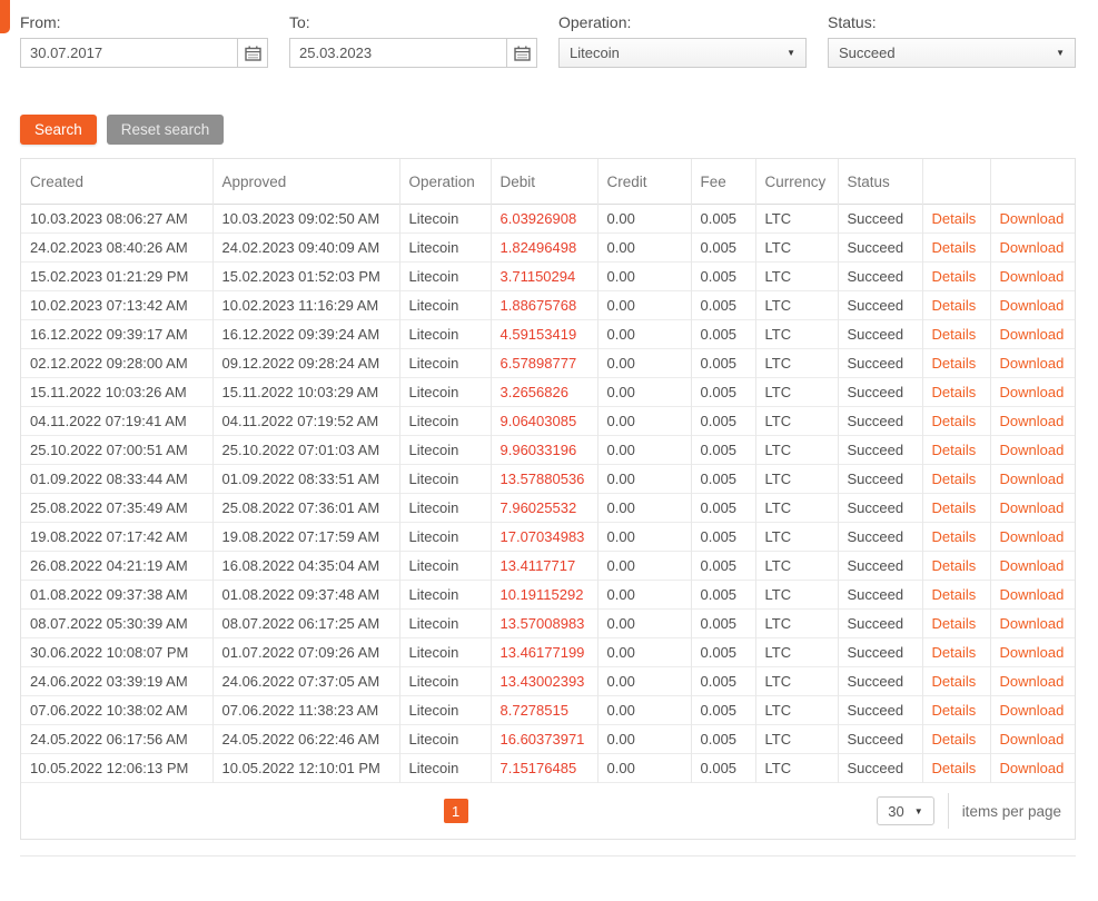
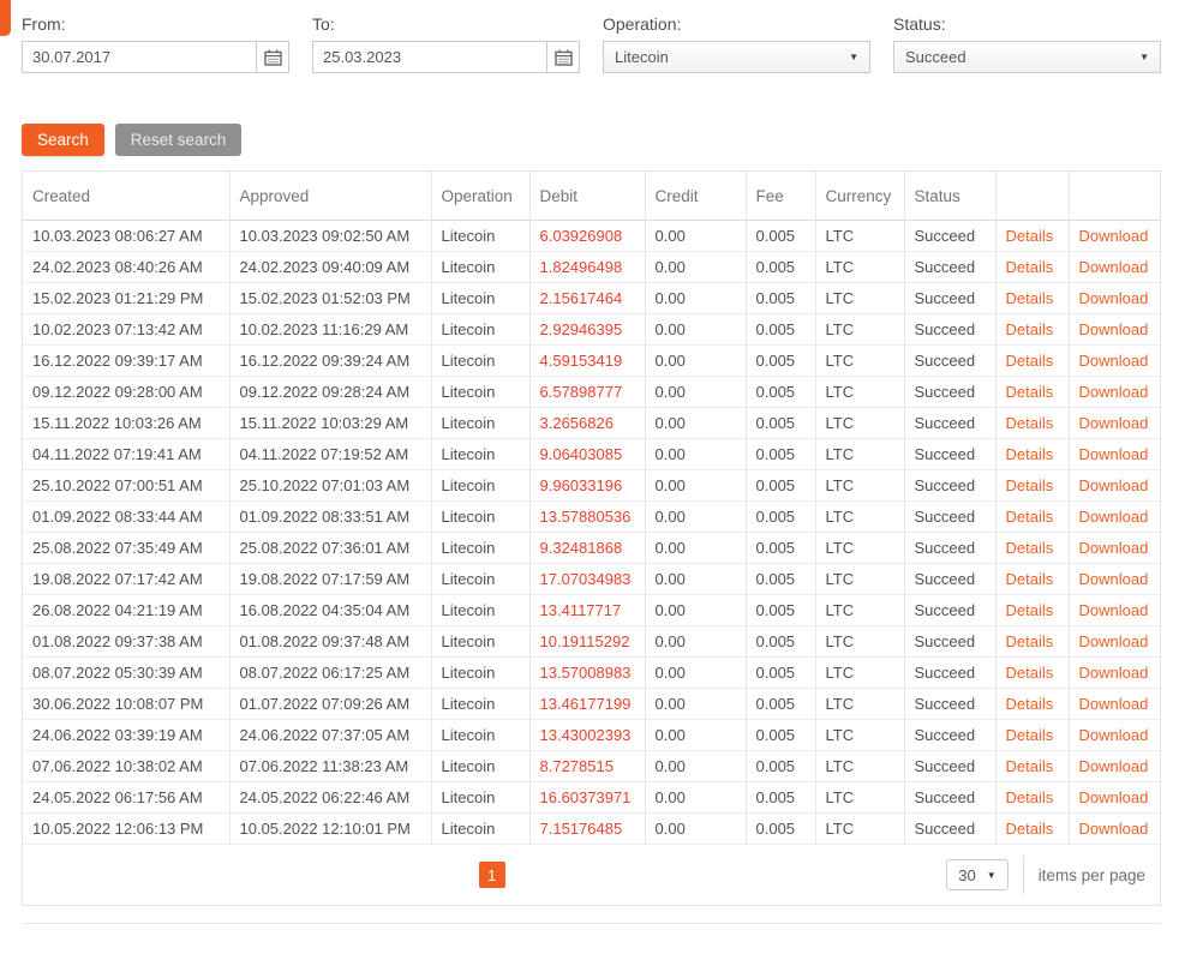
  From:
  30.07.2017
  To:
  25.03.2023
  Operation:
  Litecoin
  ▼
  Status:
  Succeed
  ▼
  Search
  Reset search
  Created	Approved	Operation	Debit	Credit	Fee	Currency	Status
  10.03.2023 08:06:27 AM	10.03.2023 09:02:50 AM	Litecoin	6.03926908	0.00	0.005	LTC	Succeed	Details	Download
  24.02.2023 08:40:26 AM	24.02.2023 09:40:09 AM	Litecoin	1.82496498	0.00	0.005	LTC	Succeed	Details	Download
- 15.02.2023 01:21:29 PM	15.02.2023 01:52:03 PM	Litecoin	3.71150294	0.00	0.005	LTC	Succeed	Details	Download
+ 15.02.2023 01:21:29 PM	15.02.2023 01:52:03 PM	Litecoin	2.15617464	0.00	0.005	LTC	Succeed	Details	Download
- 10.02.2023 07:13:42 AM	10.02.2023 11:16:29 AM	Litecoin	1.88675768	0.00	0.005	LTC	Succeed	Details	Download
+ 10.02.2023 07:13:42 AM	10.02.2023 11:16:29 AM	Litecoin	2.92946395	0.00	0.005	LTC	Succeed	Details	Download
  16.12.2022 09:39:17 AM	16.12.2022 09:39:24 AM	Litecoin	4.59153419	0.00	0.005	LTC	Succeed	Details	Download
- 02.12.2022 09:28:00 AM	09.12.2022 09:28:24 AM	Litecoin	6.57898777	0.00	0.005	LTC	Succeed	Details	Download
+ 09.12.2022 09:28:00 AM	09.12.2022 09:28:24 AM	Litecoin	6.57898777	0.00	0.005	LTC	Succeed	Details	Download
  15.11.2022 10:03:26 AM	15.11.2022 10:03:29 AM	Litecoin	3.2656826	0.00	0.005	LTC	Succeed	Details	Download
  04.11.2022 07:19:41 AM	04.11.2022 07:19:52 AM	Litecoin	9.06403085	0.00	0.005	LTC	Succeed	Details	Download
  25.10.2022 07:00:51 AM	25.10.2022 07:01:03 AM	Litecoin	9.96033196	0.00	0.005	LTC	Succeed	Details	Download
  01.09.2022 08:33:44 AM	01.09.2022 08:33:51 AM	Litecoin	13.57880536	0.00	0.005	LTC	Succeed	Details	Download
- 25.08.2022 07:35:49 AM	25.08.2022 07:36:01 AM	Litecoin	7.96025532	0.00	0.005	LTC	Succeed	Details	Download
+ 25.08.2022 07:35:49 AM	25.08.2022 07:36:01 AM	Litecoin	9.32481868	0.00	0.005	LTC	Succeed	Details	Download
  19.08.2022 07:17:42 AM	19.08.2022 07:17:59 AM	Litecoin	17.07034983	0.00	0.005	LTC	Succeed	Details	Download
  26.08.2022 04:21:19 AM	16.08.2022 04:35:04 AM	Litecoin	13.4117717	0.00	0.005	LTC	Succeed	Details	Download
  01.08.2022 09:37:38 AM	01.08.2022 09:37:48 AM	Litecoin	10.19115292	0.00	0.005	LTC	Succeed	Details	Download
  08.07.2022 05:30:39 AM	08.07.2022 06:17:25 AM	Litecoin	13.57008983	0.00	0.005	LTC	Succeed	Details	Download
  30.06.2022 10:08:07 PM	01.07.2022 07:09:26 AM	Litecoin	13.46177199	0.00	0.005	LTC	Succeed	Details	Download
  24.06.2022 03:39:19 AM	24.06.2022 07:37:05 AM	Litecoin	13.43002393	0.00	0.005	LTC	Succeed	Details	Download
  07.06.2022 10:38:02 AM	07.06.2022 11:38:23 AM	Litecoin	8.7278515	0.00	0.005	LTC	Succeed	Details	Download
  24.05.2022 06:17:56 AM	24.05.2022 06:22:46 AM	Litecoin	16.60373971	0.00	0.005	LTC	Succeed	Details	Download
  10.05.2022 12:06:13 PM	10.05.2022 12:10:01 PM	Litecoin	7.15176485	0.00	0.005	LTC	Succeed	Details	Download
  1
  30
  ▼
  items per page
